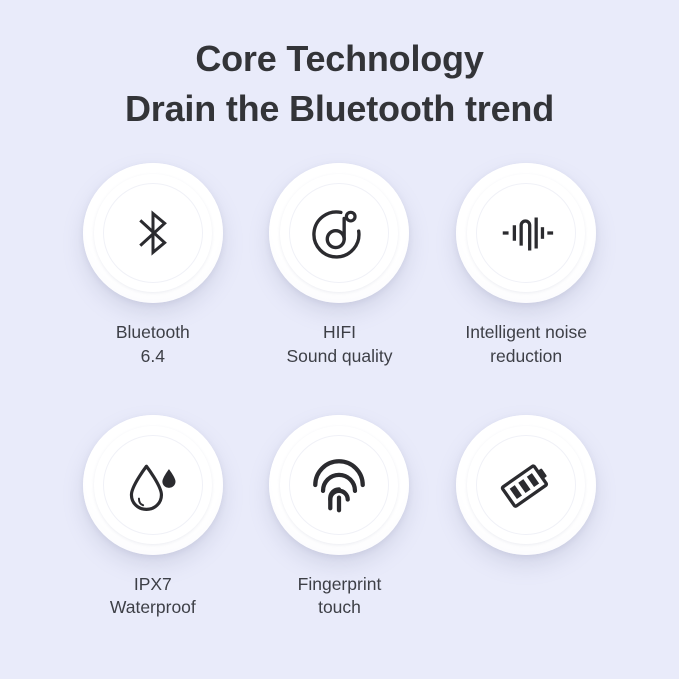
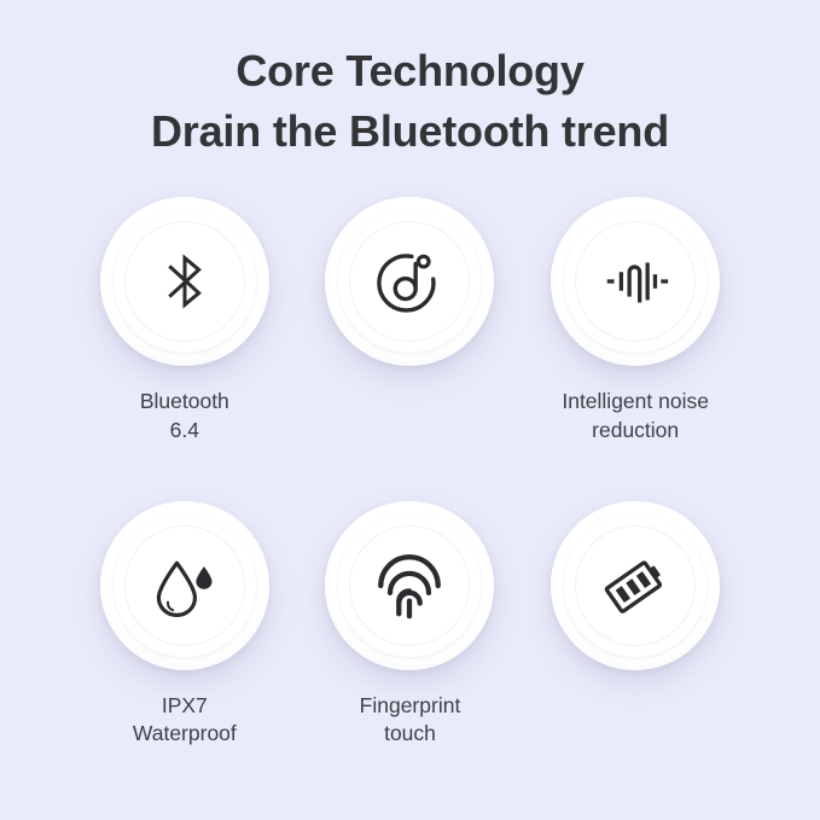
  Core Technology
  Drain the Bluetooth trend
  Bluetooth
  6.4
- HIFI
- Sound quality
  Intelligent noise
  reduction
  IPX7
  Waterproof
  Fingerprint
  touch
